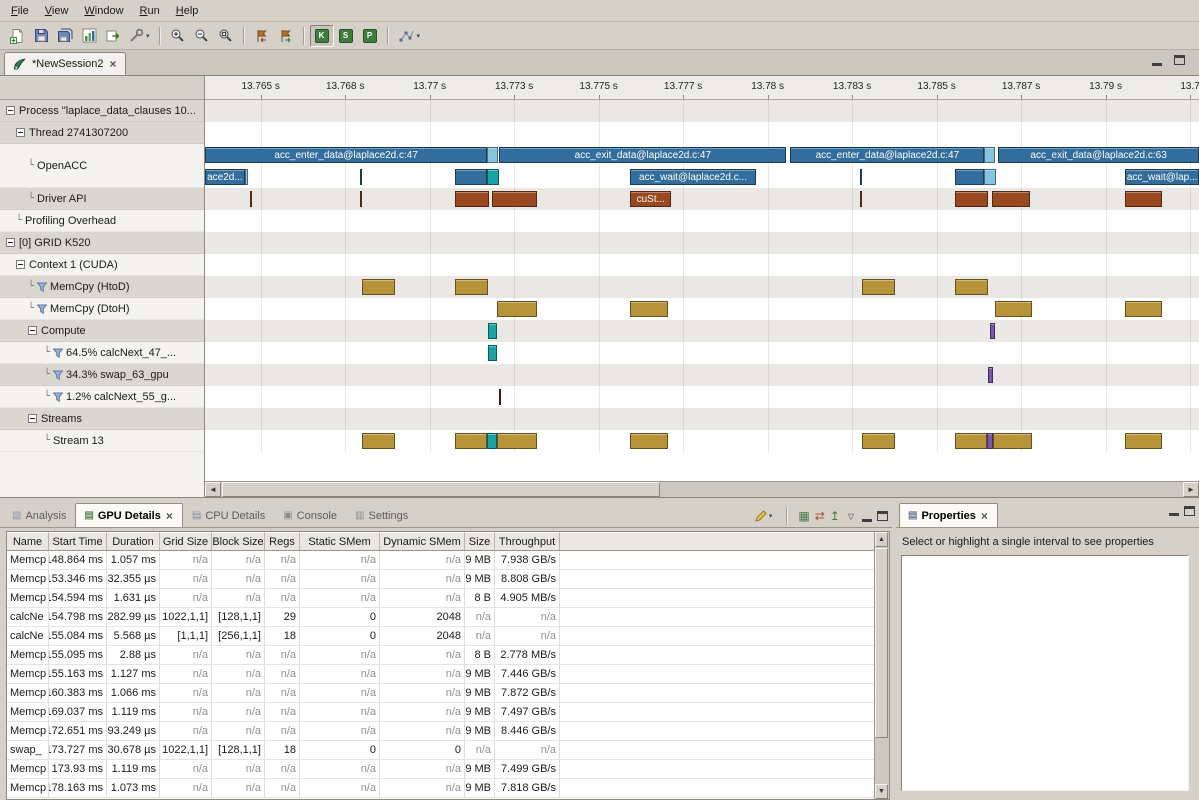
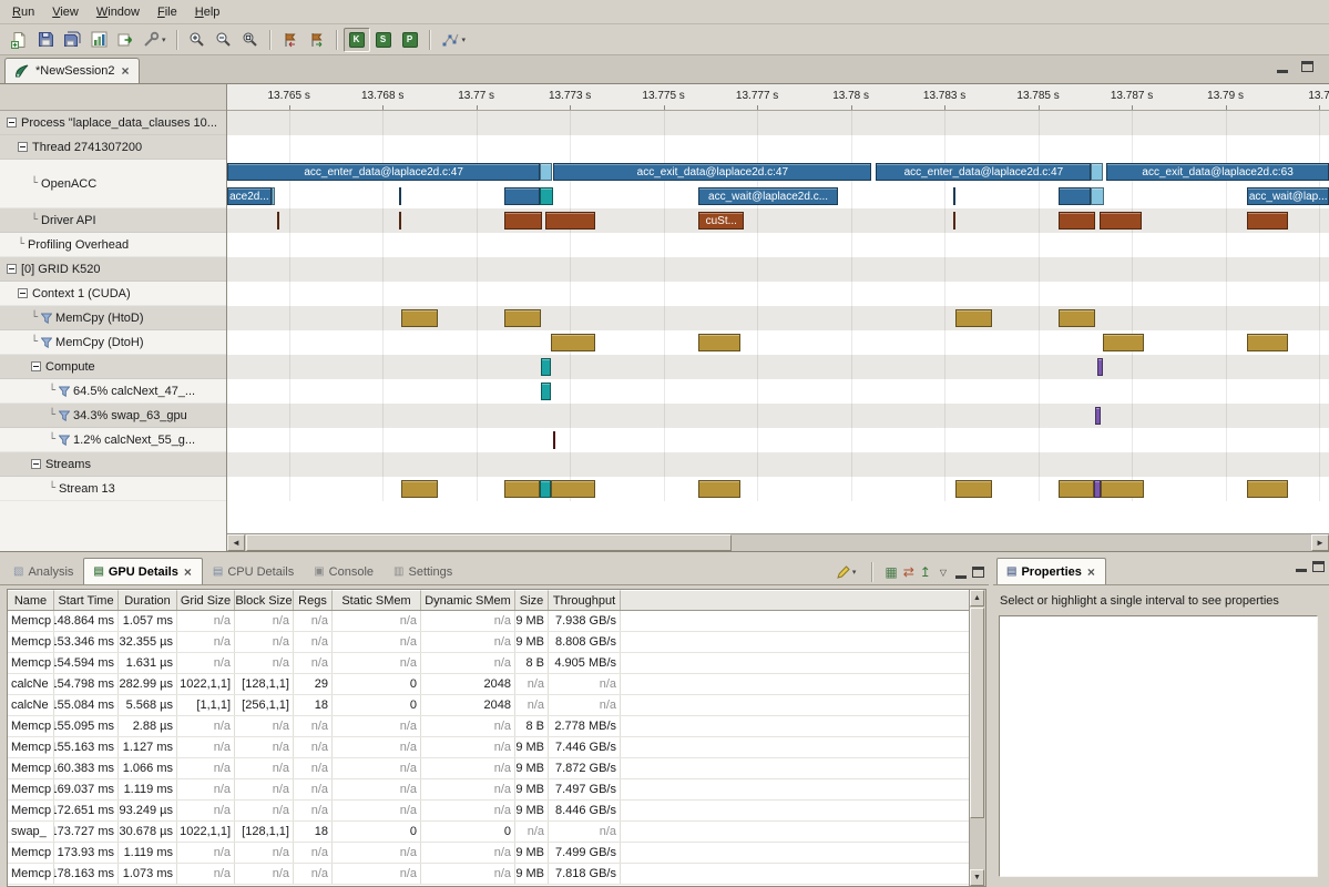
- File
+ Run
  View
  Window
- Run
+ File
  Help
  K
  S
  P
  *NewSession2
  ×
  Process "laplace_data_clauses 10...
  Thread 2741307200
  └
  OpenACC
  └
  Driver API
  └
  Profiling Overhead
  [0] GRID K520
  Context 1 (CUDA)
  └
  MemCpy (HtoD)
  └
  MemCpy (DtoH)
  Compute
  └
  64.5% calcNext_47_...
  └
  34.3% swap_63_gpu
  └
  1.2% calcNext_55_g...
  Streams
  └
  Stream 13
  13.765 s
  13.768 s
  13.77 s
  13.773 s
  13.775 s
  13.777 s
  13.78 s
  13.783 s
  13.785 s
  13.787 s
  13.79 s
  13.7
  acc_enter_data@laplace2d.c:47
  acc_exit_data@laplace2d.c:47
  acc_enter_data@laplace2d.c:47
  acc_exit_data@laplace2d.c:63
  ace2d...
  acc_wait@laplace2d.c...
  acc_wait@lap...
  cuSt...
  ◄
  ►
  ▧
  Analysis
  ▤
  GPU Details
  ×
  ▤
  CPU Details
  ▣
  Console
  ▥
  Settings
  ▦
  ⇄
  ↥
  ▽
  Name
  Start Time
  Duration
  Grid Size
  Block Size
  Regs
  Static SMem
  Dynamic SMem
  Size
  Throughput
  Memcp
  148.864 ms
  1.057 ms
  n/a
  n/a
  n/a
  n/a
  n/a
  9 MB
  7.938 GB/s
  Memcp
  153.346 ms
  32.355 µs
  n/a
  n/a
  n/a
  n/a
  n/a
  9 MB
  8.808 GB/s
  Memcp
  154.594 ms
  1.631 µs
  n/a
  n/a
  n/a
  n/a
  n/a
  8 B
  4.905 MB/s
  calcNe
  154.798 ms
  282.99 µs
  1022,1,1]
  [128,1,1]
  29
  0
  2048
  n/a
  n/a
  calcNe
  155.084 ms
  5.568 µs
  [1,1,1]
  [256,1,1]
  18
  0
  2048
  n/a
  n/a
  Memcp
  155.095 ms
  2.88 µs
  n/a
  n/a
  n/a
  n/a
  n/a
  8 B
  2.778 MB/s
  Memcp
  155.163 ms
  1.127 ms
  n/a
  n/a
  n/a
  n/a
  n/a
  9 MB
  7.446 GB/s
  Memcp
  160.383 ms
  1.066 ms
  n/a
  n/a
  n/a
  n/a
  n/a
  9 MB
  7.872 GB/s
  Memcp
  169.037 ms
  1.119 ms
  n/a
  n/a
  n/a
  n/a
  n/a
  9 MB
  7.497 GB/s
  Memcp
  172.651 ms
  93.249 µs
  n/a
  n/a
  n/a
  n/a
  n/a
  9 MB
  8.446 GB/s
  swap_
  173.727 ms
  30.678 µs
  1022,1,1]
  [128,1,1]
  18
  0
  0
  n/a
  n/a
  Memcp
  173.93 ms
  1.119 ms
  n/a
  n/a
  n/a
  n/a
  n/a
  9 MB
  7.499 GB/s
  Memcp
  178.163 ms
  1.073 ms
  n/a
  n/a
  n/a
  n/a
  n/a
  9 MB
  7.818 GB/s
  ▤
  Properties
  ×
  Select or highlight a single interval to see properties
